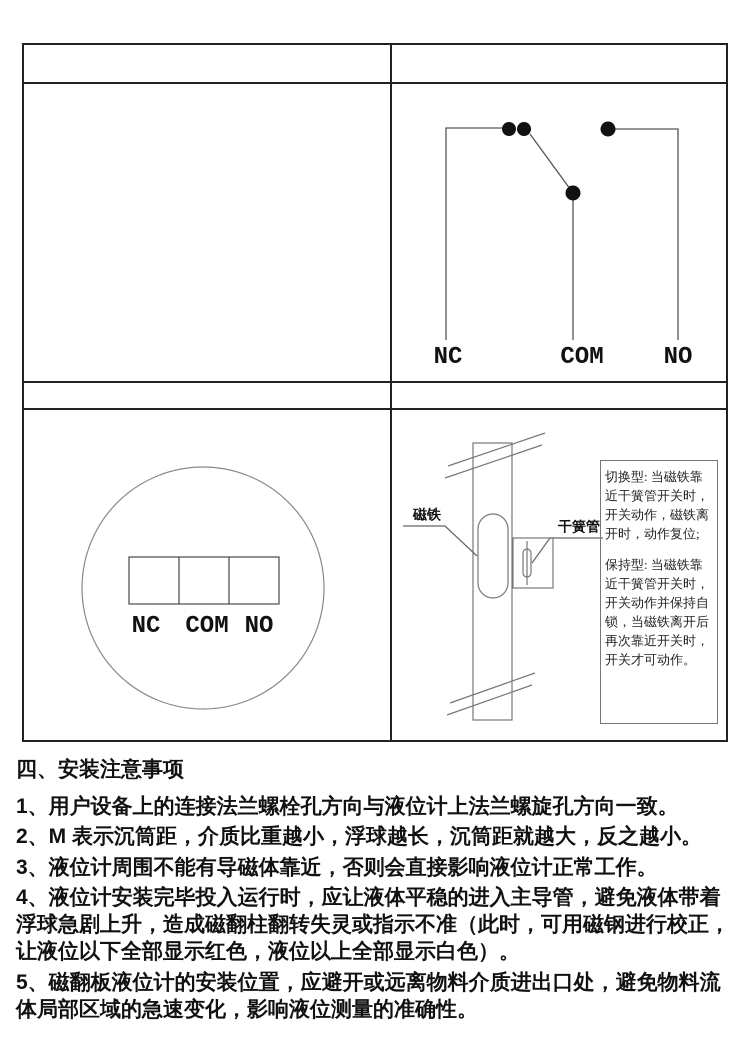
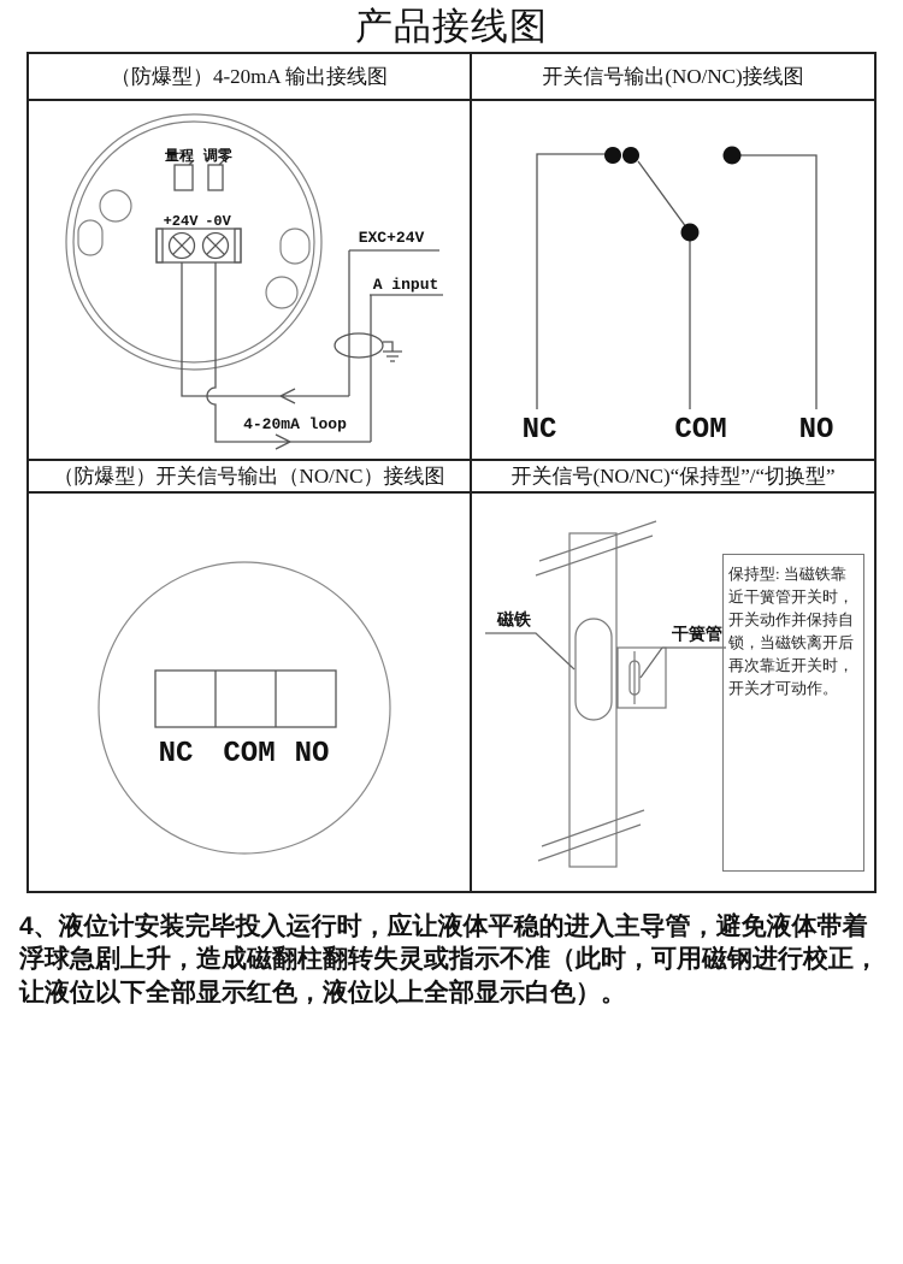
+ 产品接线图
+ （防爆型）4-20mA 输出接线图
+ 开关信号输出(NO/NC)接线图
+ （防爆型）开关信号输出（NO/NC）接线图
+ 开关信号(NO/NC)“保持型”/“切换型”
+ 量程
+ 调零
+ +24V
+ -0V
+ EXC+24V
+ A input
+ 4-20mA loop
  NC
  COM
  NO
  NC
  COM
  NO
  磁铁
  干簧管
- 切换型: 当磁铁靠近干簧管开关时，开关动作，磁铁离开时，动作复位;
  保持型: 当磁铁靠近干簧管开关时，开关动作并保持自锁，当磁铁离开后再次靠近开关时，开关才可动作。
- 四、安装注意事项
- 1、用户设备上的连接法兰螺栓孔方向与液位计上法兰螺旋孔方向一致。
- 2、M 表示沉筒距，介质比重越小，浮球越长，沉筒距就越大，反之越小。
- 3、液位计周围不能有导磁体靠近，否则会直接影响液位计正常工作。
  4、液位计安装完毕投入运行时，应让液体平稳的进入主导管，避免液体带着浮球急剧上升，造成磁翻柱翻转失灵或指示不准（此时，可用磁钢进行校正，让液位以下全部显示红色，液位以上全部显示白色）。
- 5、磁翻板液位计的安装位置，应避开或远离物料介质进出口处，避免物料流体局部区域的急速变化，影响液位测量的准确性。
